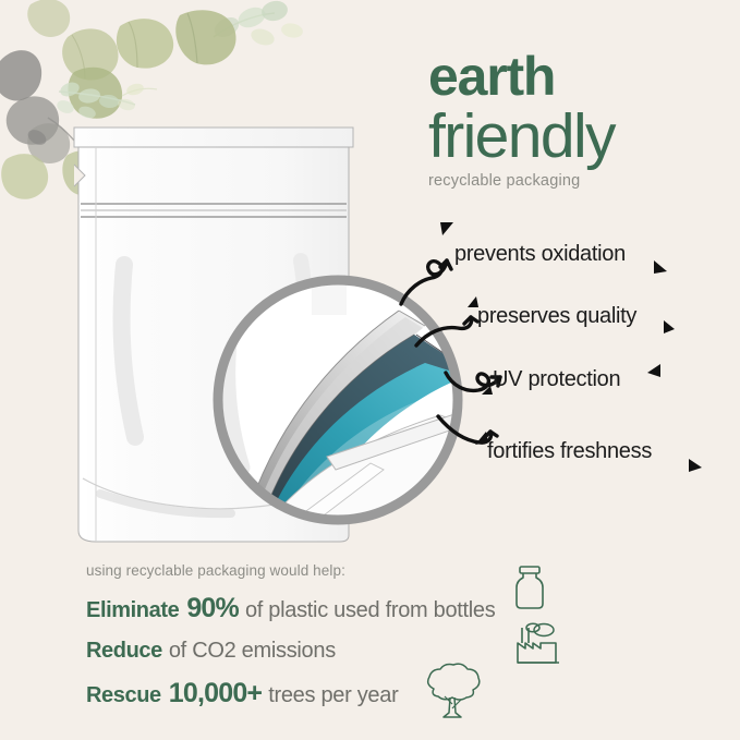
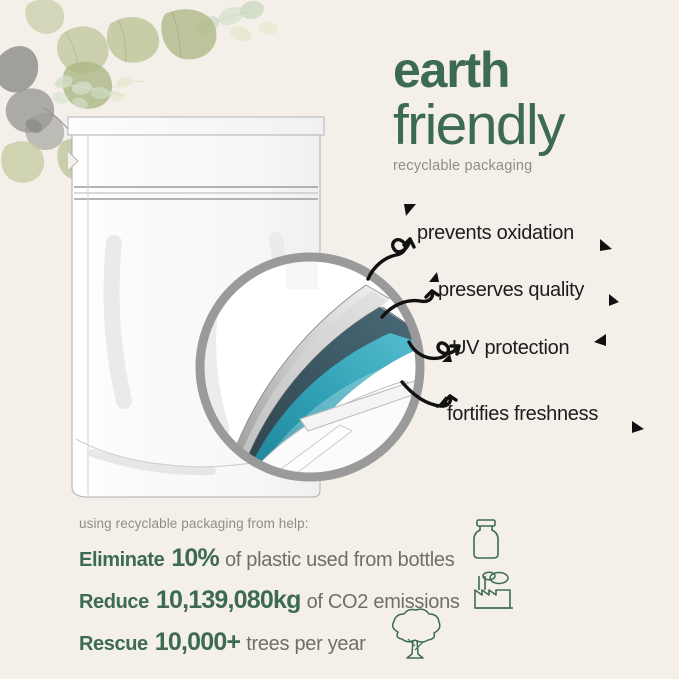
  earth
  friendly
  recyclable packaging
  prevents oxidation
  preserves quality
  UV protection
  fortifies freshness
- using recyclable packaging would help:
+ using recyclable packaging from help:
  Eliminate
- 90%
+ 10%
  of plastic used from bottles
  Reduce
+ 10,139,080kg
  of CO2 emissions
  Rescue
  10,000+
  trees per year
